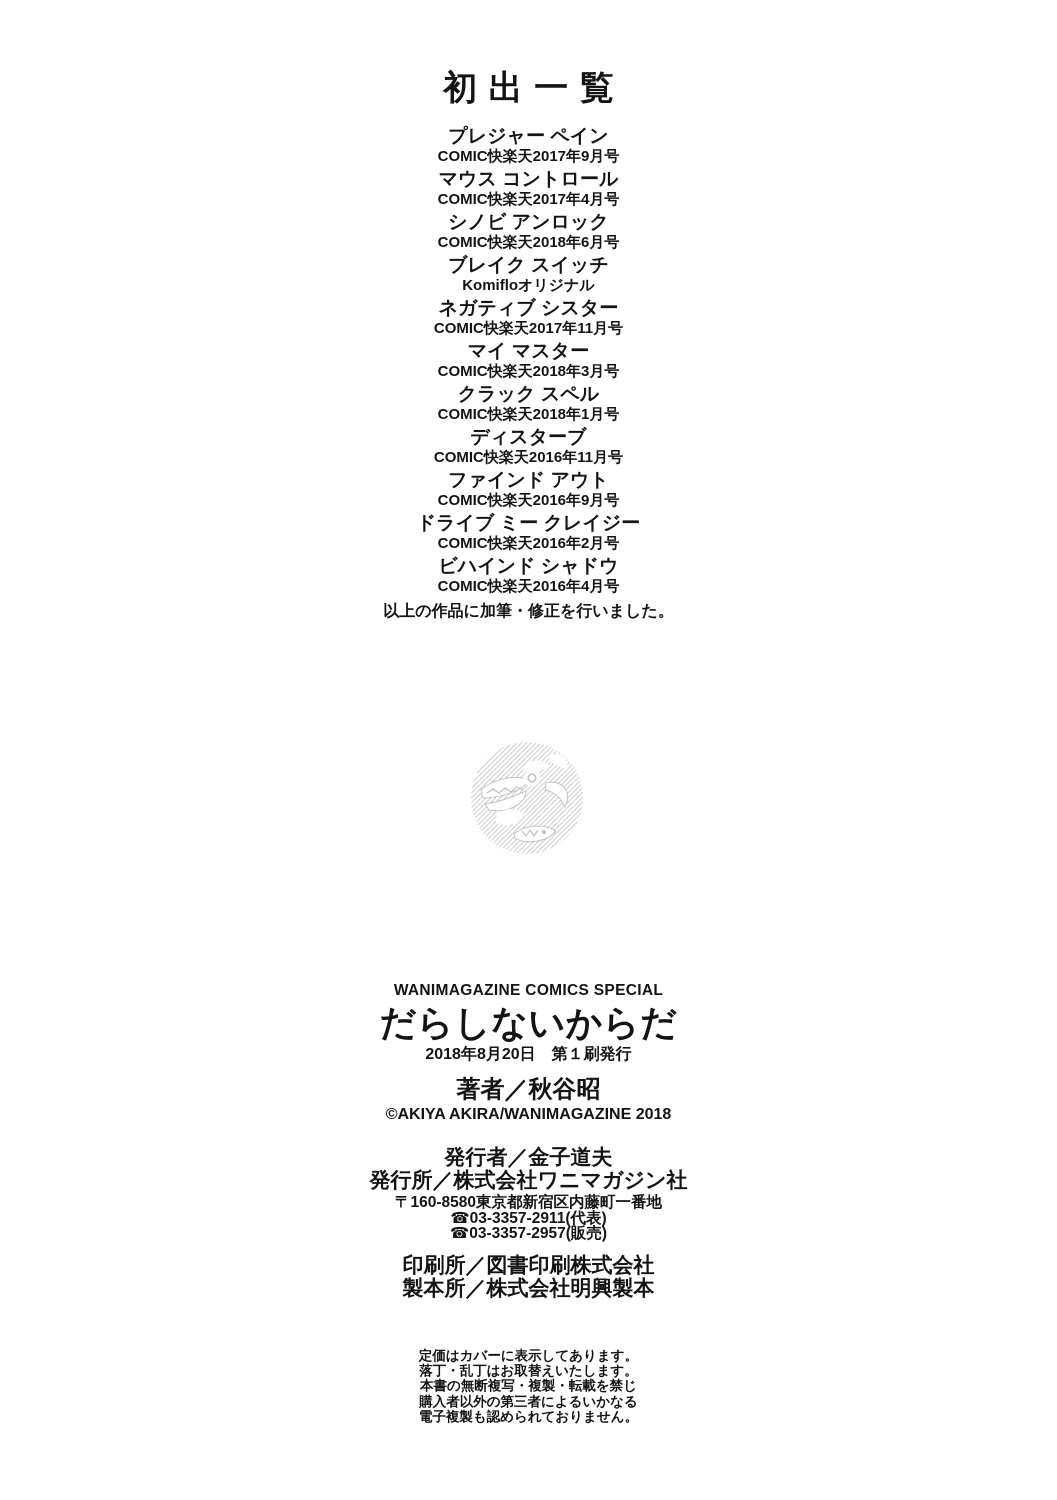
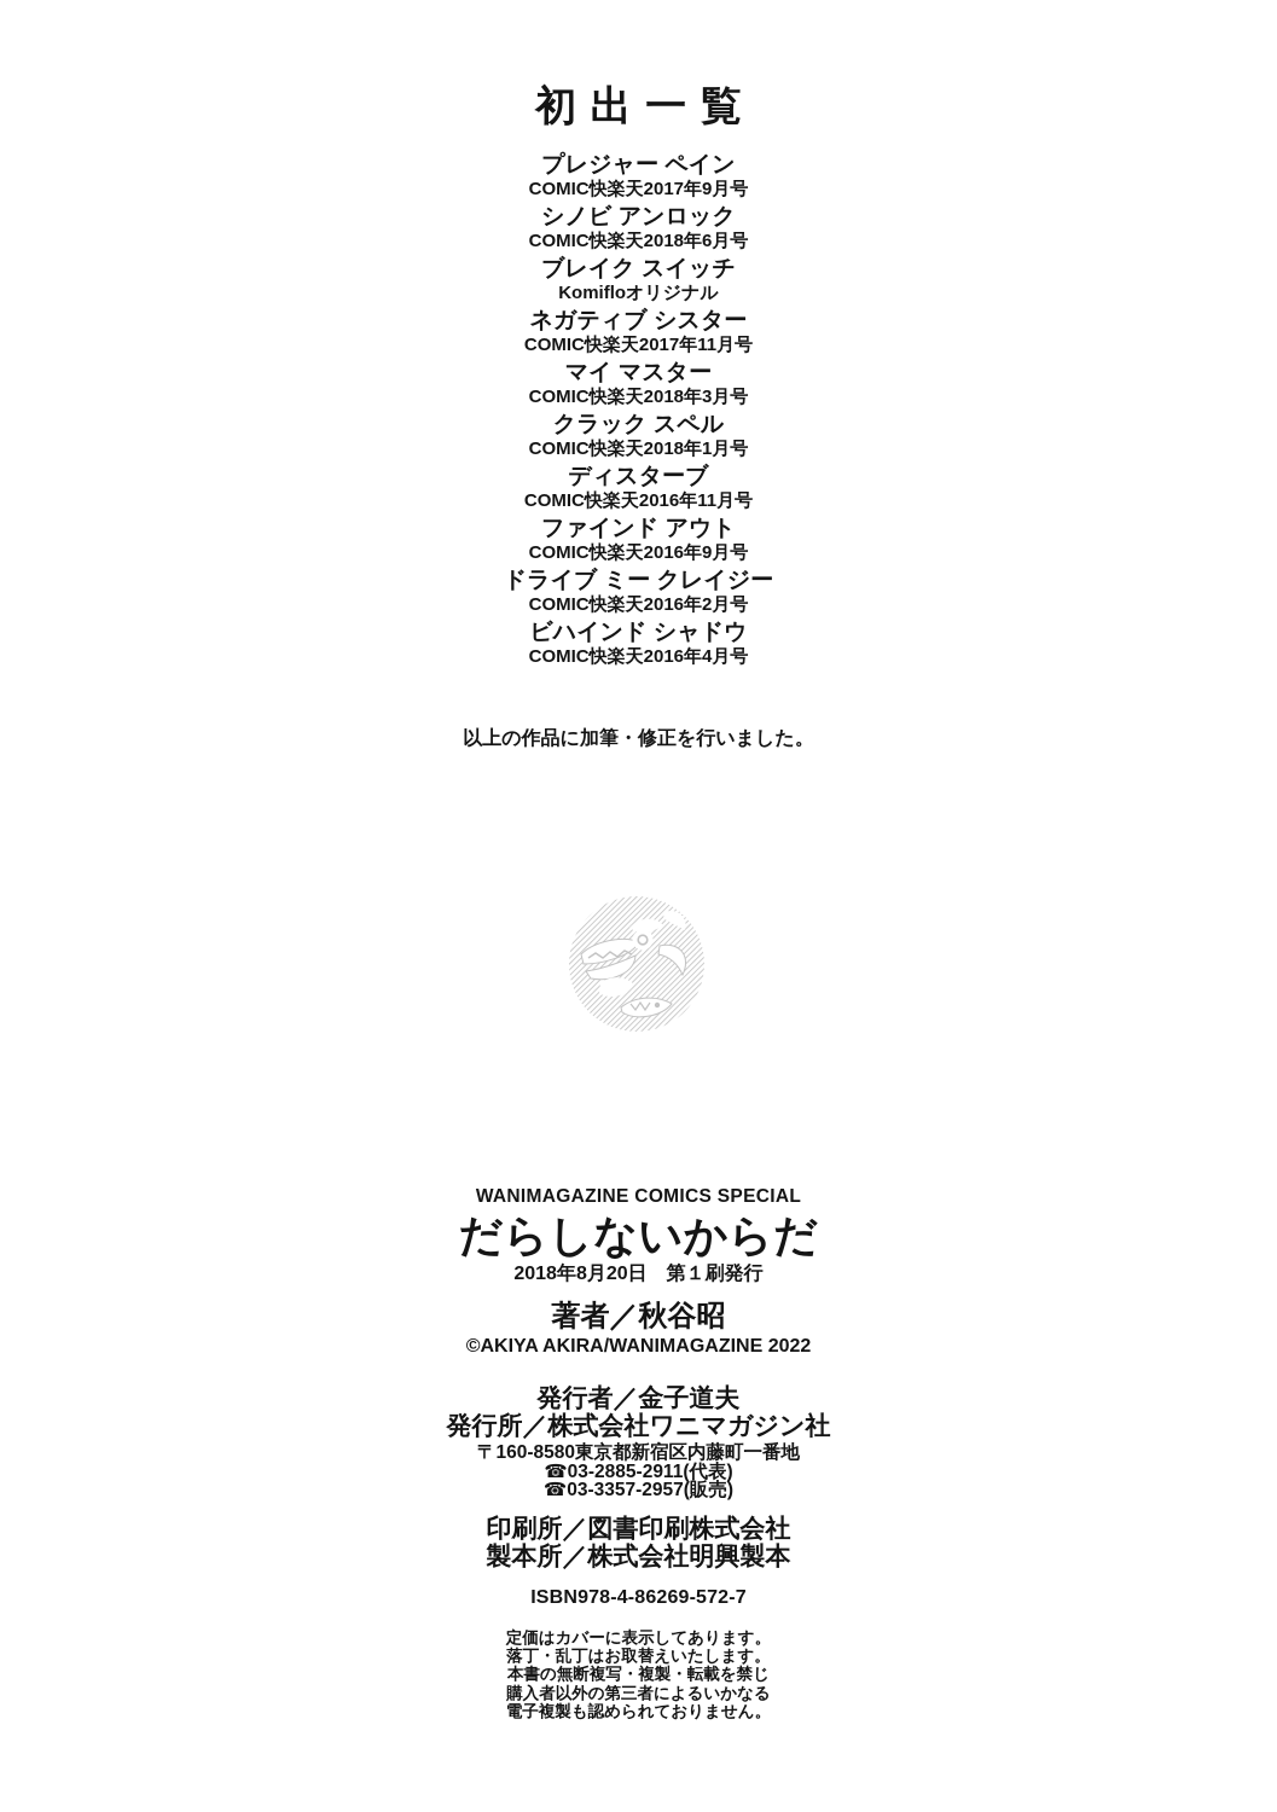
  初出一覧
  プレジャー ペイン
  COMIC快楽天2017年9月号
- マウス コントロール
- COMIC快楽天2017年4月号
  シノビ アンロック
  COMIC快楽天2018年6月号
  ブレイク スイッチ
  Komifloオリジナル
  ネガティブ シスター
  COMIC快楽天2017年11月号
  マイ マスター
  COMIC快楽天2018年3月号
  クラック スペル
  COMIC快楽天2018年1月号
  ディスターブ
  COMIC快楽天2016年11月号
  ファインド アウト
  COMIC快楽天2016年9月号
  ドライブ ミー クレイジー
  COMIC快楽天2016年2月号
  ビハインド シャドウ
  COMIC快楽天2016年4月号
  以上の作品に加筆・修正を行いました。
  WANIMAGAZINE COMICS SPECIAL
  だらしないからだ
  2018年8月20日 第１刷発行
  著者／秋谷昭
- ©AKIYA AKIRA/WANIMAGAZINE 2018
+ ©AKIYA AKIRA/WANIMAGAZINE 2022
  発行者／金子道夫
  発行所／株式会社ワニマガジン社
  〒160-8580東京都新宿区内藤町一番地
- ☎03-3357-2911(代表)
+ ☎03-2885-2911(代表)
  ☎03-3357-2957(販売)
  印刷所／図書印刷株式会社
  製本所／株式会社明興製本
+ ISBN978-4-86269-572-7
  定価はカバーに表示してあります。
  落丁・乱丁はお取替えいたします。
  本書の無断複写・複製・転載を禁じ
  購入者以外の第三者によるいかなる
  電子複製も認められておりません。
